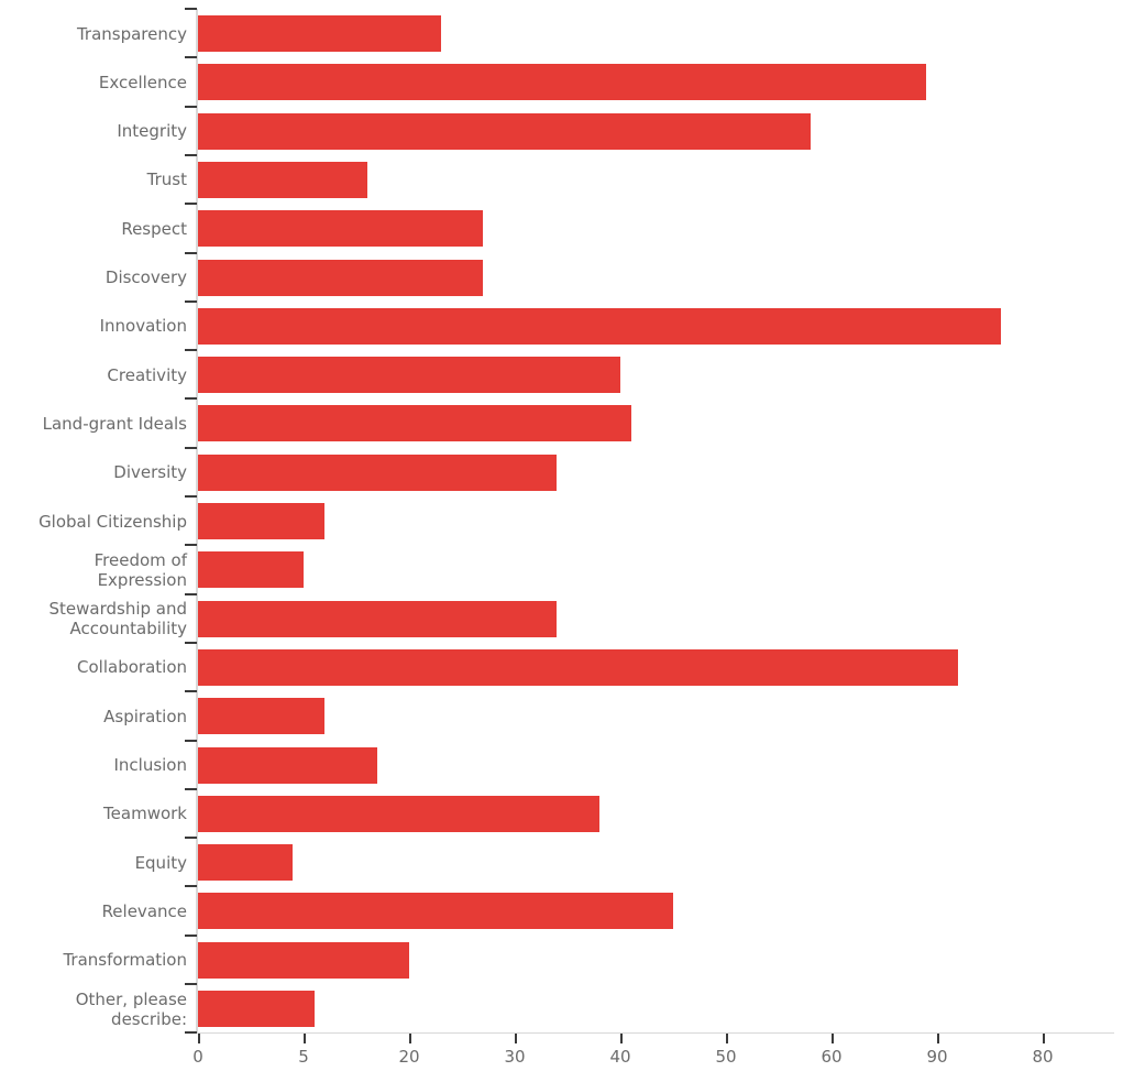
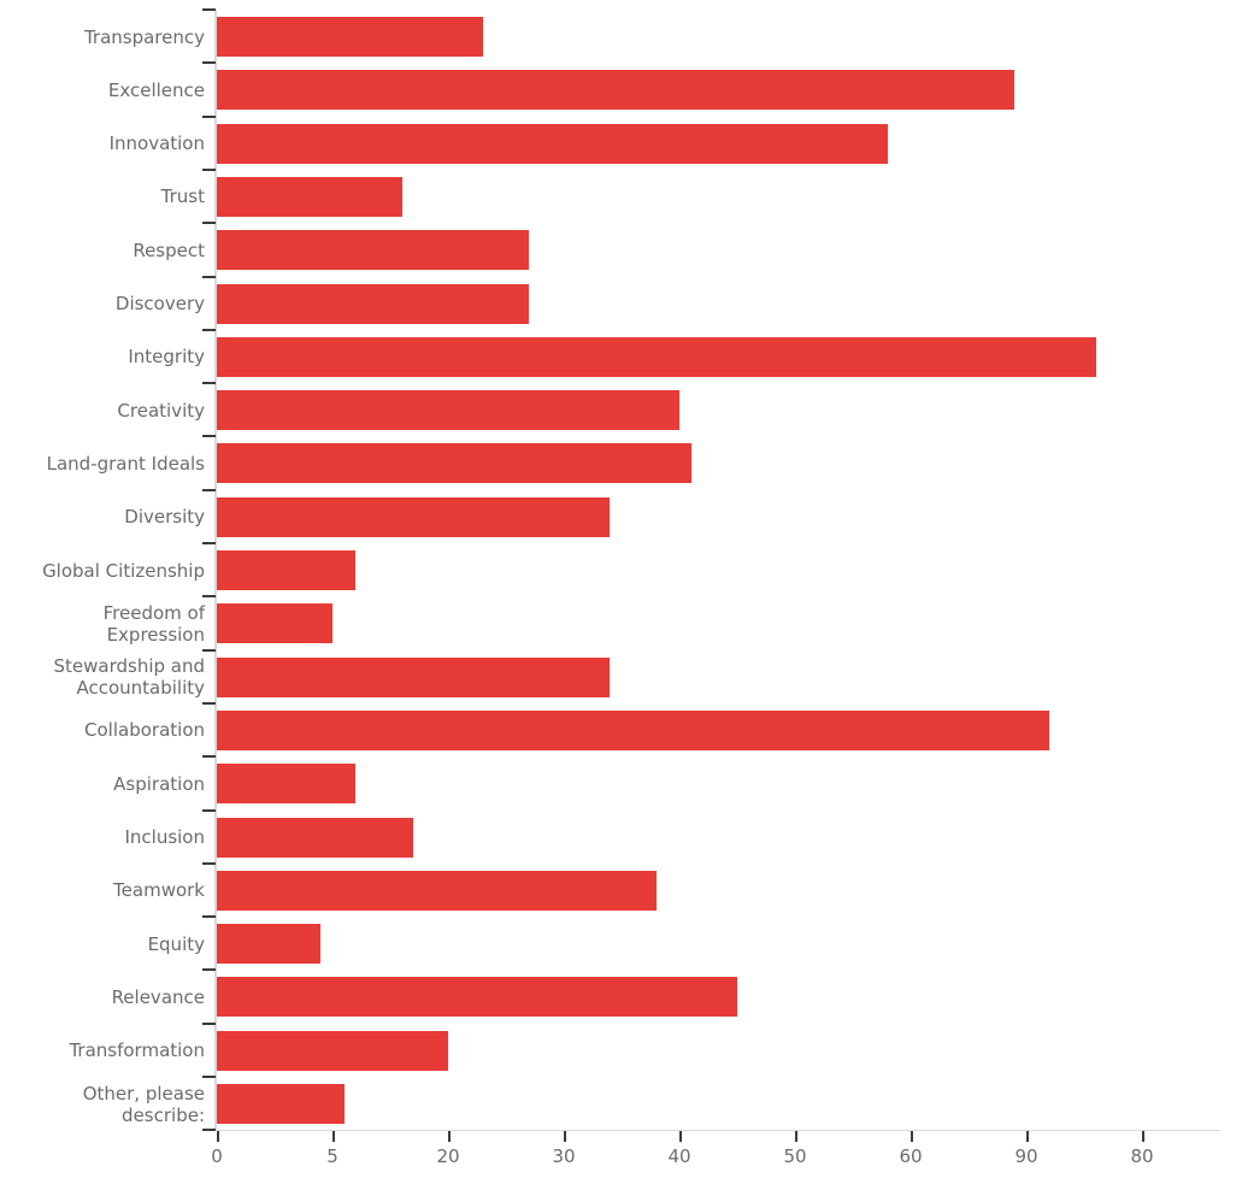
  Transparency
  Excellence
- Integrity
+ Innovation
  Trust
  Respect
  Discovery
- Innovation
+ Integrity
  Creativity
  Land-grant Ideals
  Diversity
  Global Citizenship
  Freedom of
  Expression
  Stewardship and
  Accountability
  Collaboration
  Aspiration
  Inclusion
  Teamwork
  Equity
  Relevance
  Transformation
  Other, please
  describe:
  0
  5
  20
  30
  40
  50
  60
  90
  80
